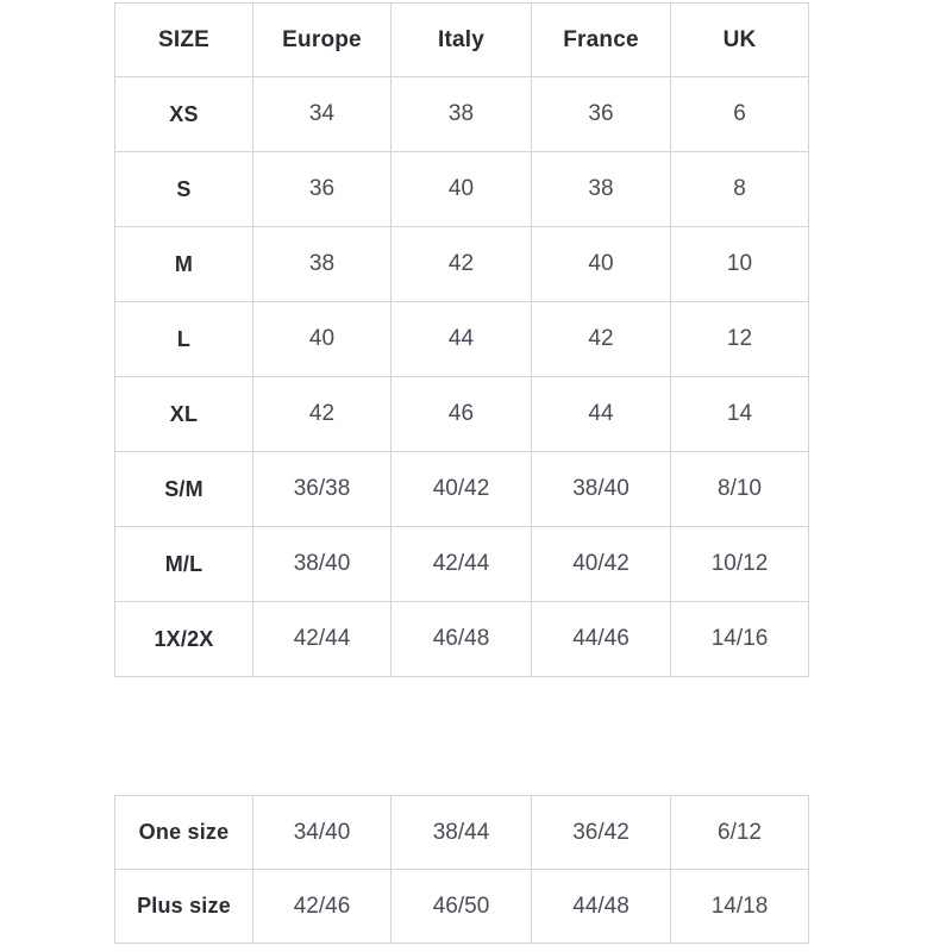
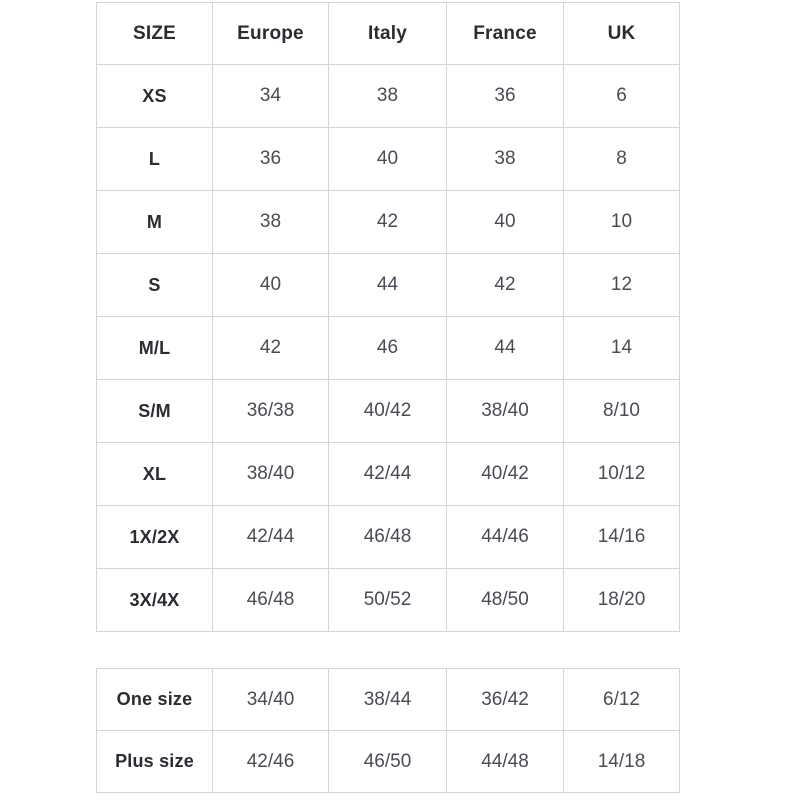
  SIZE	Europe	Italy	France	UK
  XS	34	38	36	6
- S	36	40	38	8
+ L	36	40	38	8
  M	38	42	40	10
- L	40	44	42	12
+ S	40	44	42	12
- XL	42	46	44	14
+ M/L	42	46	44	14
  S/M	36/38	40/42	38/40	8/10
- M/L	38/40	42/44	40/42	10/12
+ XL	38/40	42/44	40/42	10/12
  1X/2X	42/44	46/48	44/46	14/16
+ 3X/4X	46/48	50/52	48/50	18/20
  One size	34/40	38/44	36/42	6/12
  Plus size	42/46	46/50	44/48	14/18
